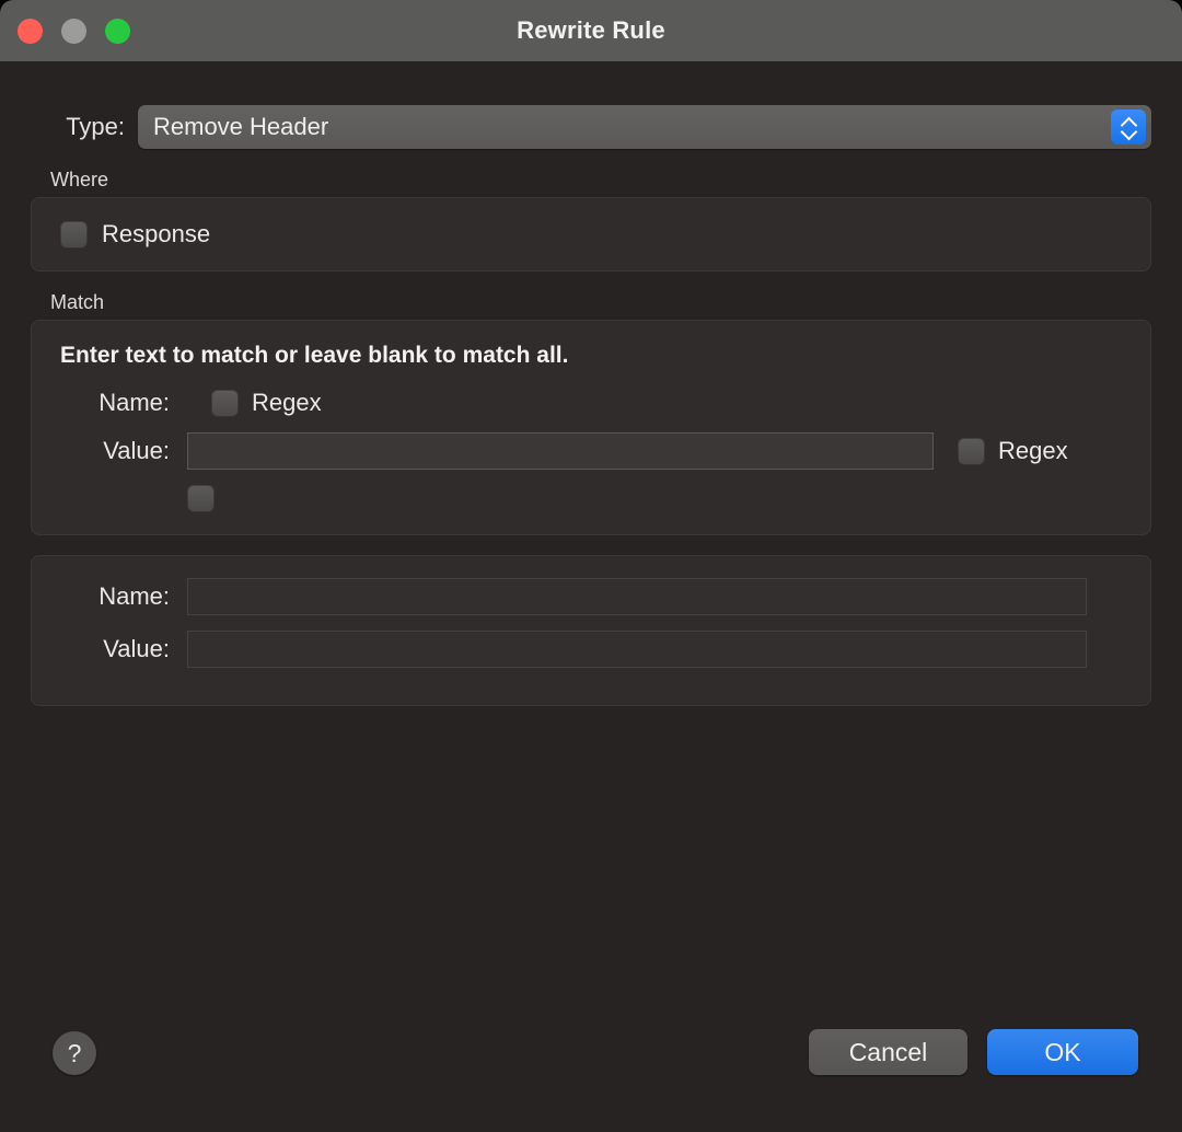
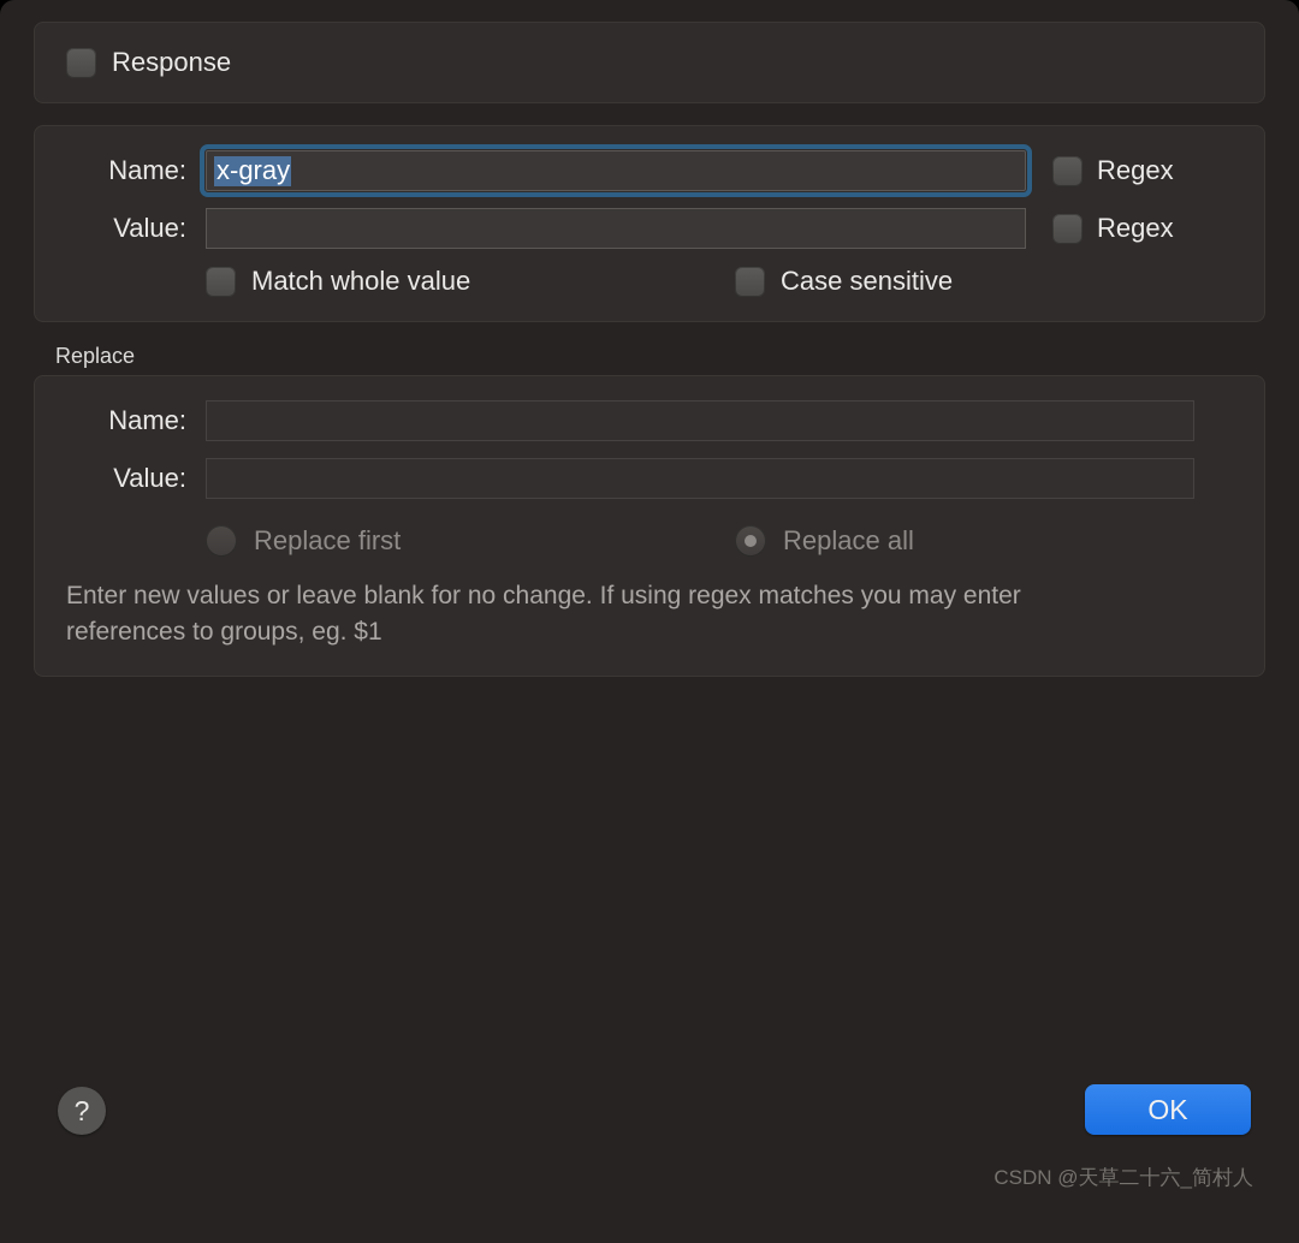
- Rewrite Rule
- Type:
- Remove Header
- Where
  Response
- Match
- Enter text to match or leave blank to match all.
  Name:
+ x-gray
  Regex
  Value:
  Regex
+ Match whole value
+ Case sensitive
+ Replace
  Name:
  Value:
+ Replace first
+ Replace all
+ Enter new values or leave blank for no change. If using regex matches you may enter references to groups, eg. $1
  ?
- Cancel
  OK
+ CSDN @天草二十六_简村人
